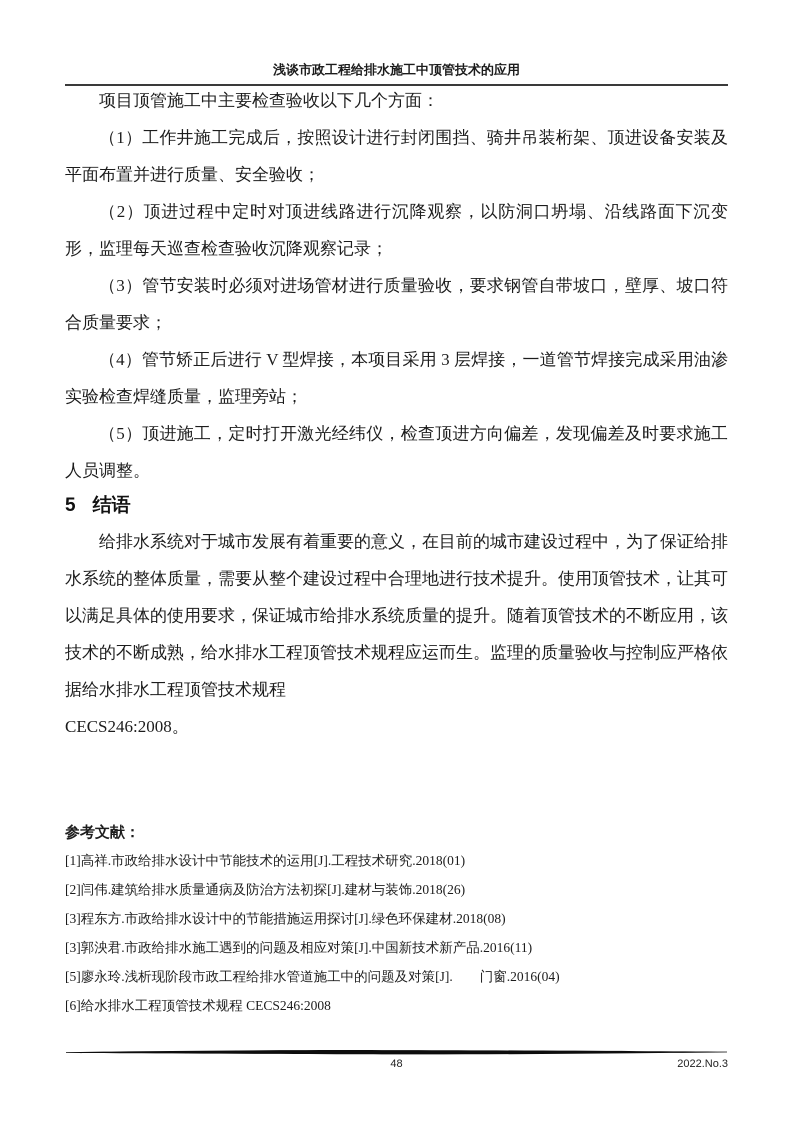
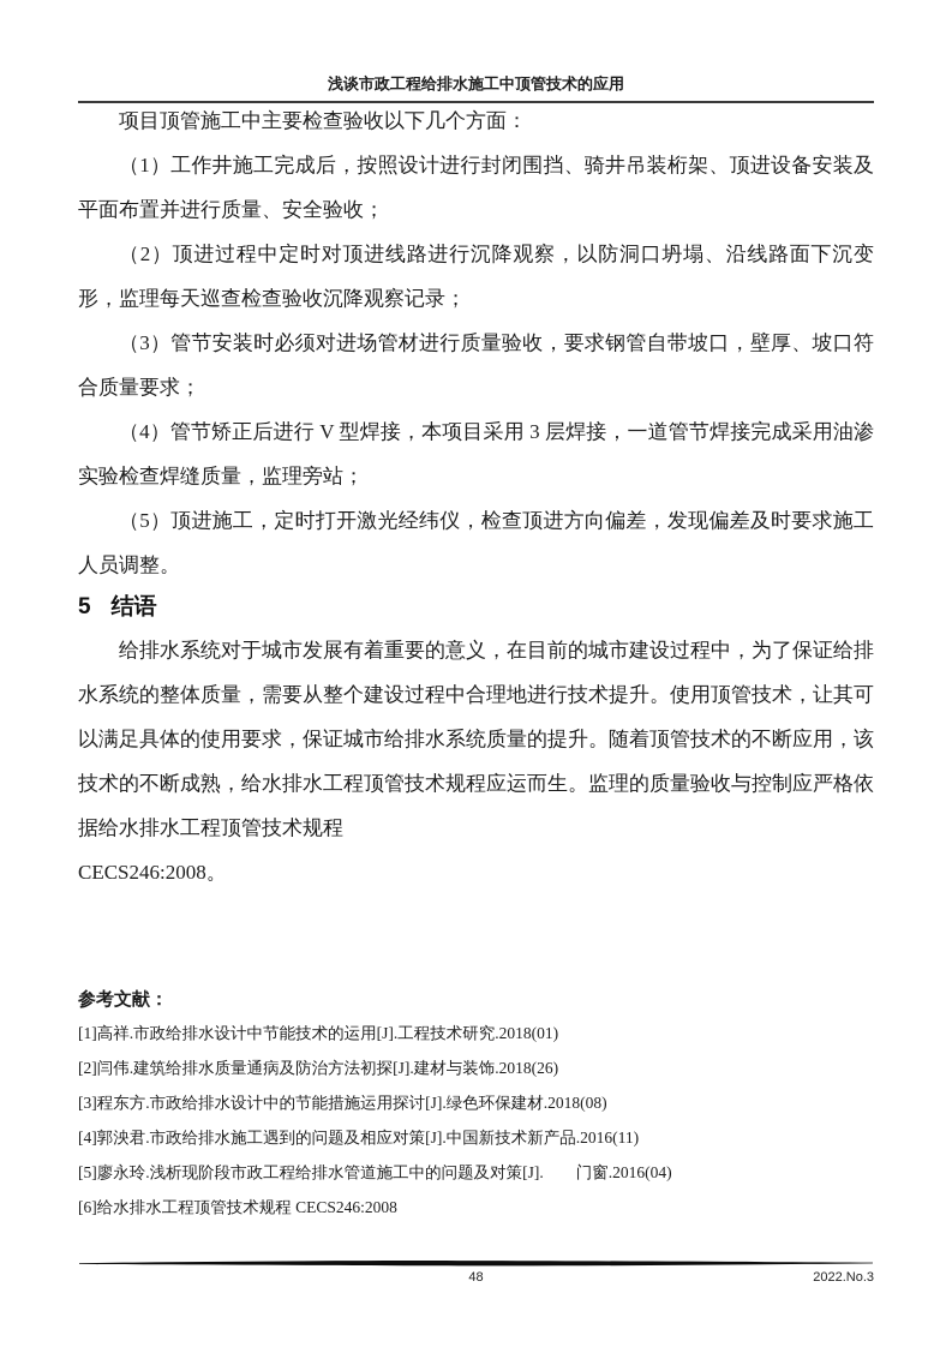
  浅谈市政工程给排水施工中顶管技术的应用
  项目顶管施工中主要检查验收以下几个方面：
  （1）工作井施工完成后，按照设计进行封闭围挡、骑井吊装桁架、顶进设备安装及平面布置并进行质量、安全验收；
  （2）顶进过程中定时对顶进线路进行沉降观察，以防洞口坍塌、沿线路面下沉变形，监理每天巡查检查验收沉降观察记录；
  （3）管节安装时必须对进场管材进行质量验收，要求钢管自带坡口，壁厚、坡口符合质量要求；
  （4）管节矫正后进行 V 型焊接，本项目采用 3 层焊接，一道管节焊接完成采用油渗实验检查焊缝质量，监理旁站；
  （5）顶进施工，定时打开激光经纬仪，检查顶进方向偏差，发现偏差及时要求施工人员调整。
  5 结语
  给排水系统对于城市发展有着重要的意义，在目前的城市建设过程中，为了保证给排水系统的整体质量，需要从整个建设过程中合理地进行技术提升。使用顶管技术，让其可以满足具体的使用要求，保证城市给排水系统质量的提升。随着顶管技术的不断应用，该技术的不断成熟，给水排水工程顶管技术规程应运而生。监理的质量验收与控制应严格依据给水排水工程顶管技术规程
  CECS246:2008。
  参考文献：
  [1]高祥.市政给排水设计中节能技术的运用[J].工程技术研究.2018(01)
  [2]闫伟.建筑给排水质量通病及防治方法初探[J].建材与装饰.2018(26)
  [3]程东方.市政给排水设计中的节能措施运用探讨[J].绿色环保建材.2018(08)
- [3]郭泱君.市政给排水施工遇到的问题及相应对策[J].中国新技术新产品.2016(11)
+ [4]郭泱君.市政给排水施工遇到的问题及相应对策[J].中国新技术新产品.2016(11)
  [5]廖永玲.浅析现阶段市政工程给排水管道施工中的问题及对策[J]. 门窗.2016(04)
  [6]给水排水工程顶管技术规程 CECS246:2008
  48
  2022.No.3
